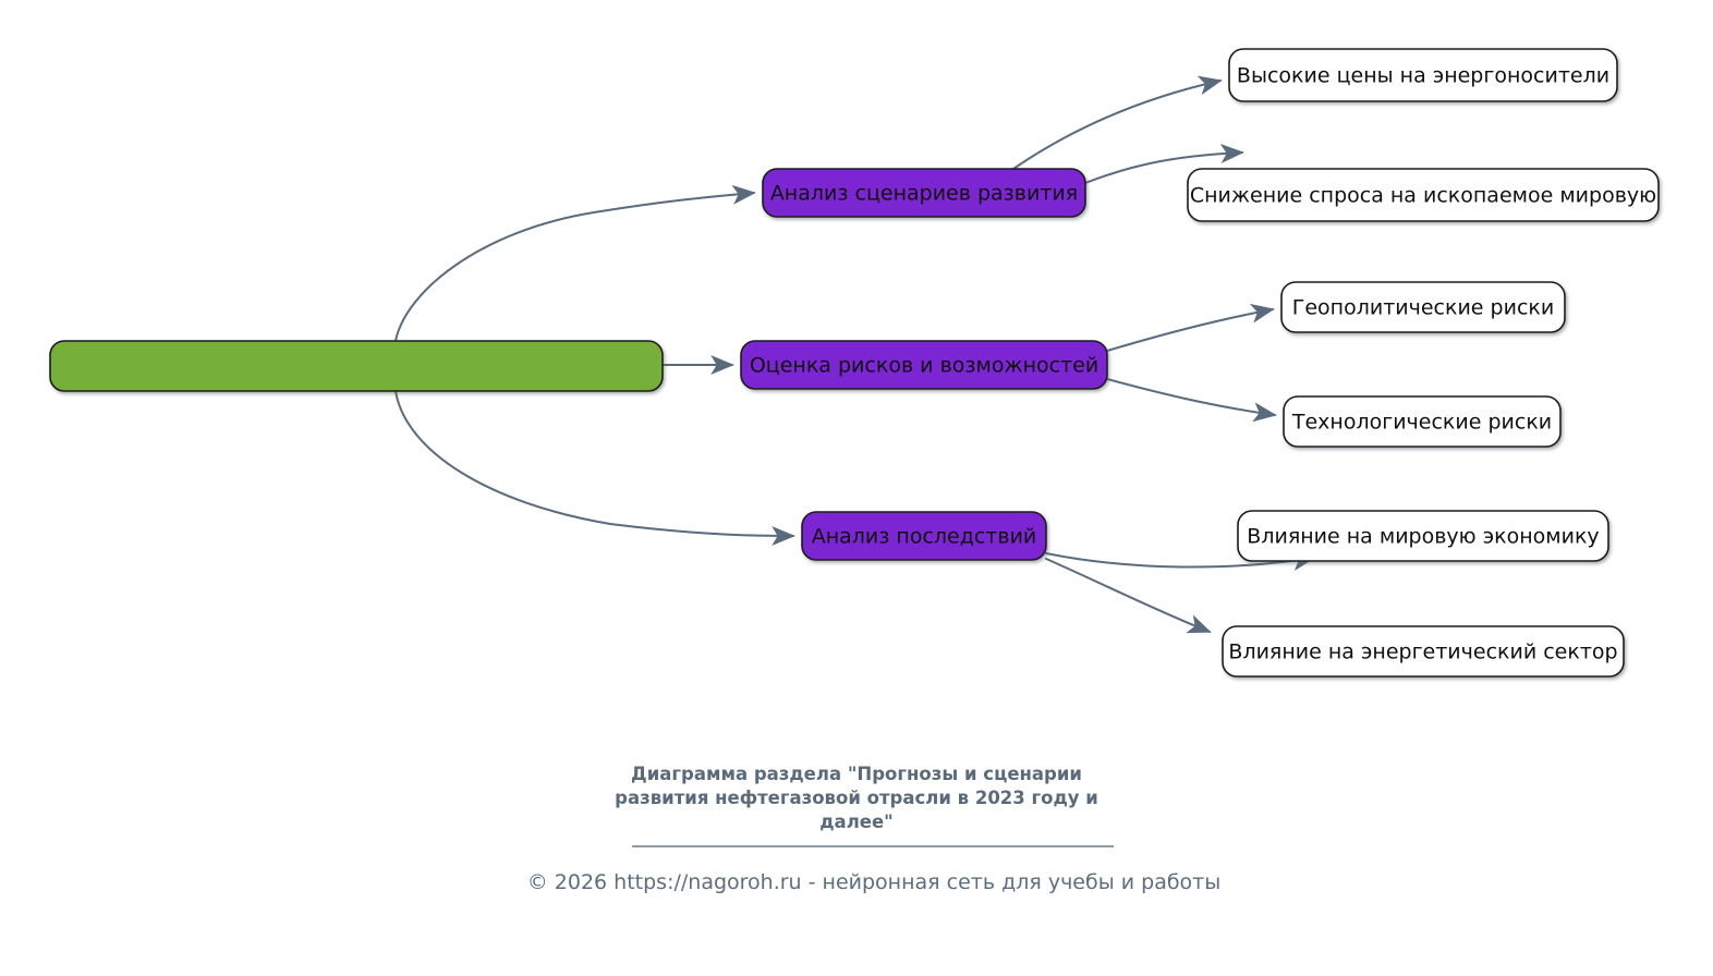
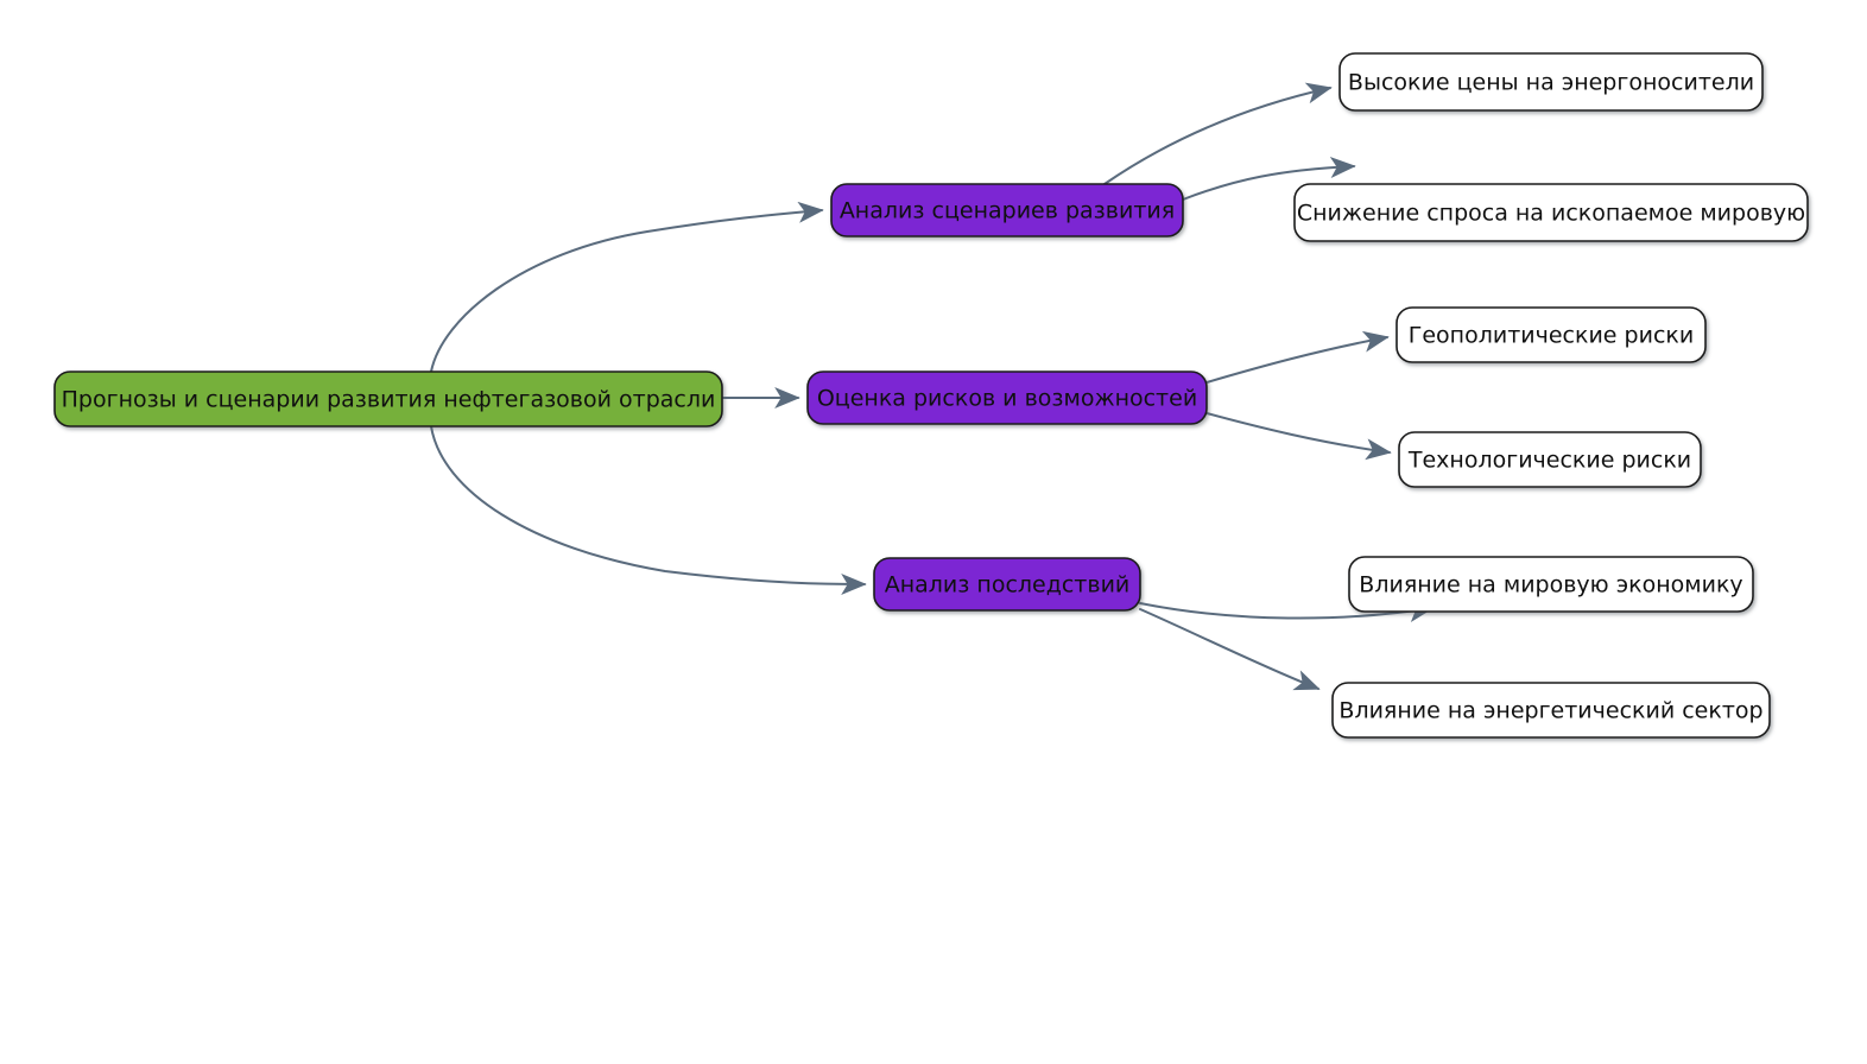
+ Прогнозы и сценарии развития нефтегазовой отрасли
  Анализ сценариев развития
  Высокие цены на энергоносители
  Снижение спроса на ископаемое мировую
  Оценка рисков и возможностей
  Геополитические риски
  Технологические риски
  Анализ последствий
  Влияние на мировую экономику
  Влияние на энергетический сектор
- Диаграмма раздела "Прогнозы и сценарии
- развития нефтегазовой отрасли в 2023 году и
- далее"
- © 2026 https://nagoroh.ru - нейронная сеть для учебы и работы
